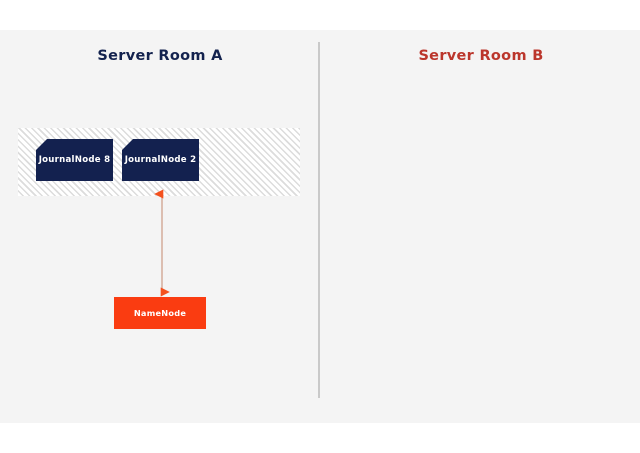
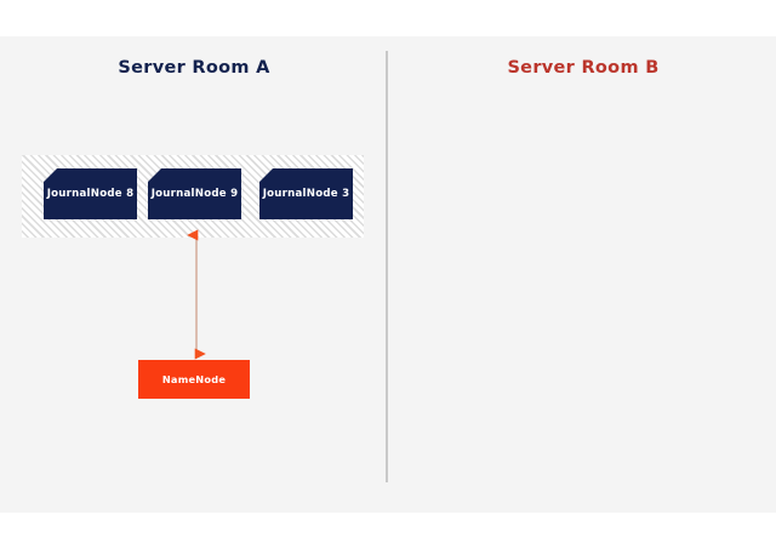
  Server Room A
  Server Room B
  JournalNode 8
- JournalNode 2
+ JournalNode 9
+ JournalNode 3
  NameNode
